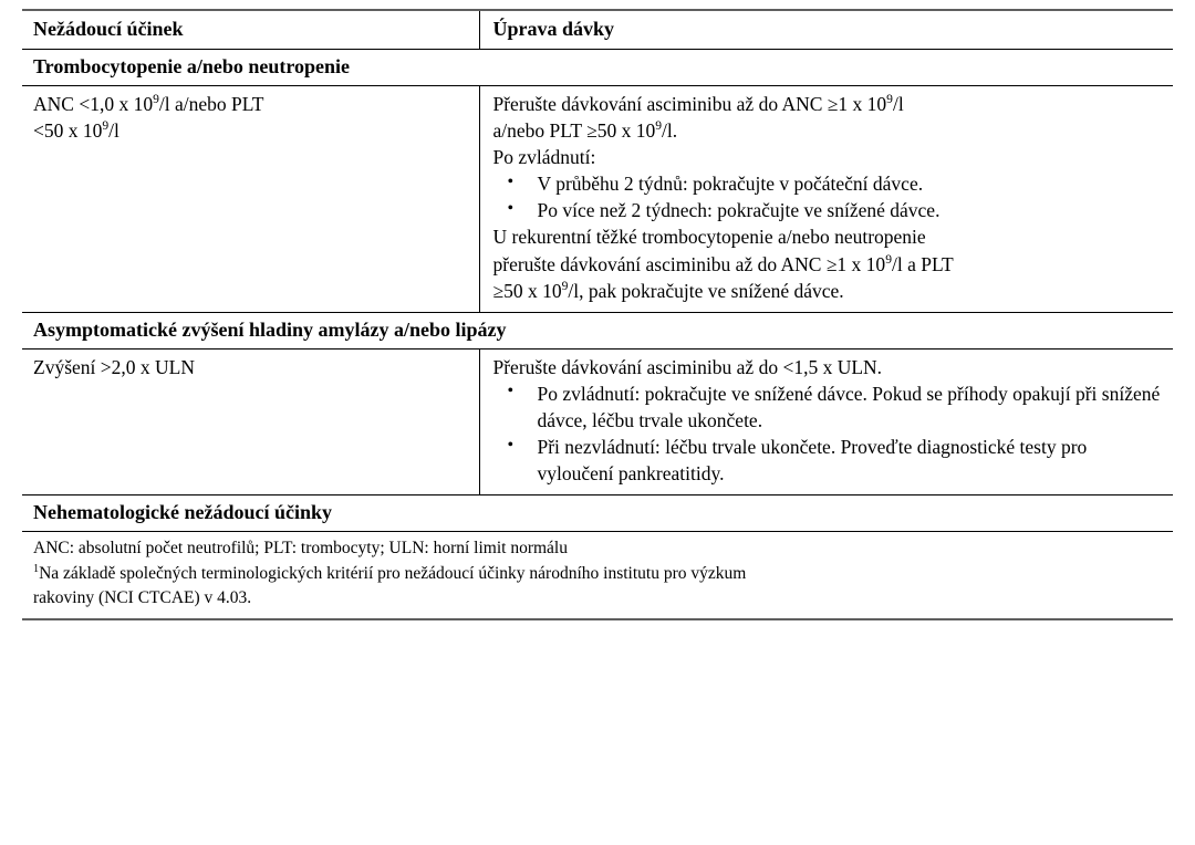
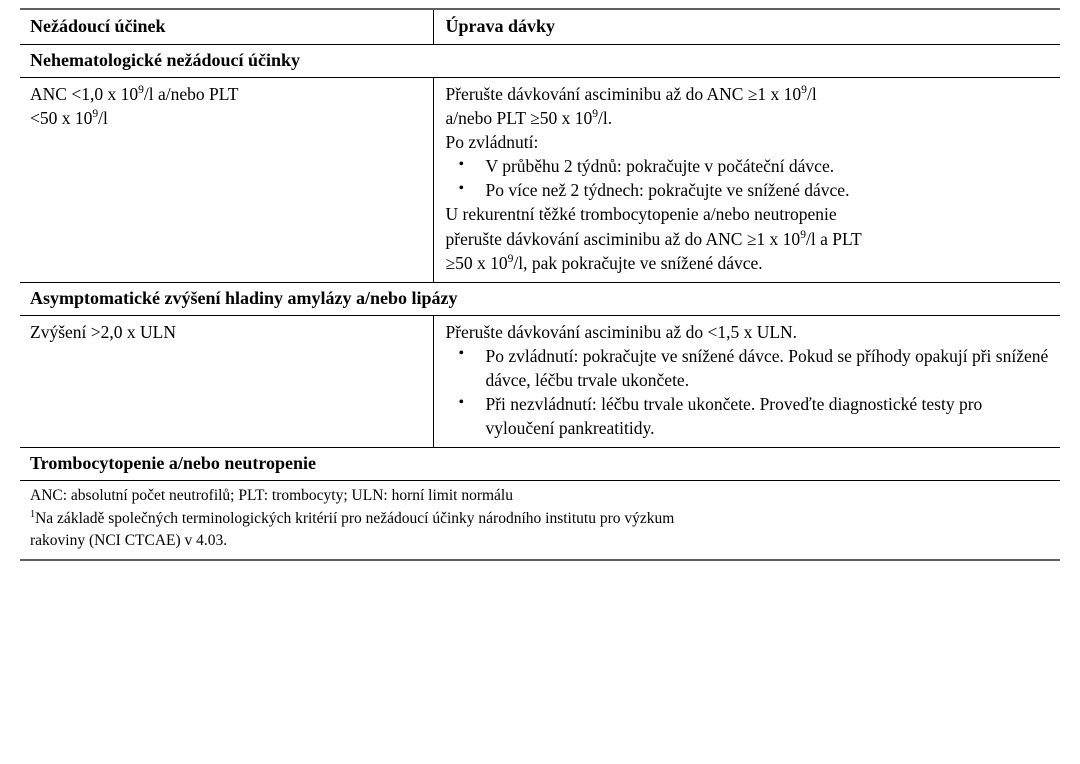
  Nežádoucí účinek	Úprava dávky
- Trombocytopenie a/nebo neutropenie
+ Nehematologické nežádoucí účinky
  ANC <1,0 x 109/l a/nebo PLT <50 x 109/l	Přerušte dávkování asciminibu až do ANC ≥1 x 109/l a/nebo PLT ≥50 x 109/l. Po zvládnutí: V průběhu 2 týdnů: pokračujte v počáteční dávce. Po více než 2 týdnech: pokračujte ve snížené dávce. U rekurentní těžké trombocytopenie a/nebo neutropenie přerušte dávkování asciminibu až do ANC ≥1 x 109/l a PLT ≥50 x 109/l, pak pokračujte ve snížené dávce.
  Asymptomatické zvýšení hladiny amylázy a/nebo lipázy
  Zvýšení >2,0 x ULN	Přerušte dávkování asciminibu až do <1,5 x ULN. Po zvládnutí: pokračujte ve snížené dávce. Pokud se příhody opakují při snížené dávce, léčbu trvale ukončete. Při nezvládnutí: léčbu trvale ukončete. Proveďte diagnostické testy pro vyloučení pankreatitidy.
- Nehematologické nežádoucí účinky
+ Trombocytopenie a/nebo neutropenie
  ANC: absolutní počet neutrofilů; PLT: trombocyty; ULN: horní limit normálu 1Na základě společných terminologických kritérií pro nežádoucí účinky národního institutu pro výzkum rakoviny (NCI CTCAE) v 4.03.
